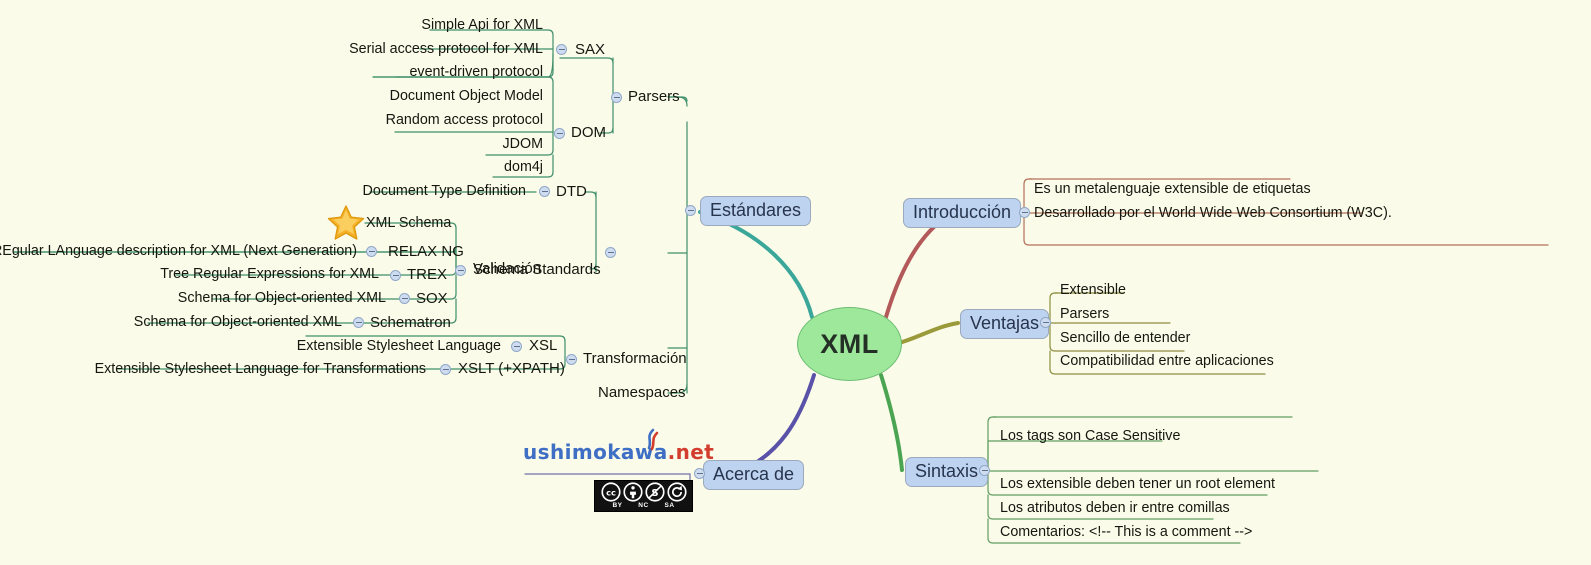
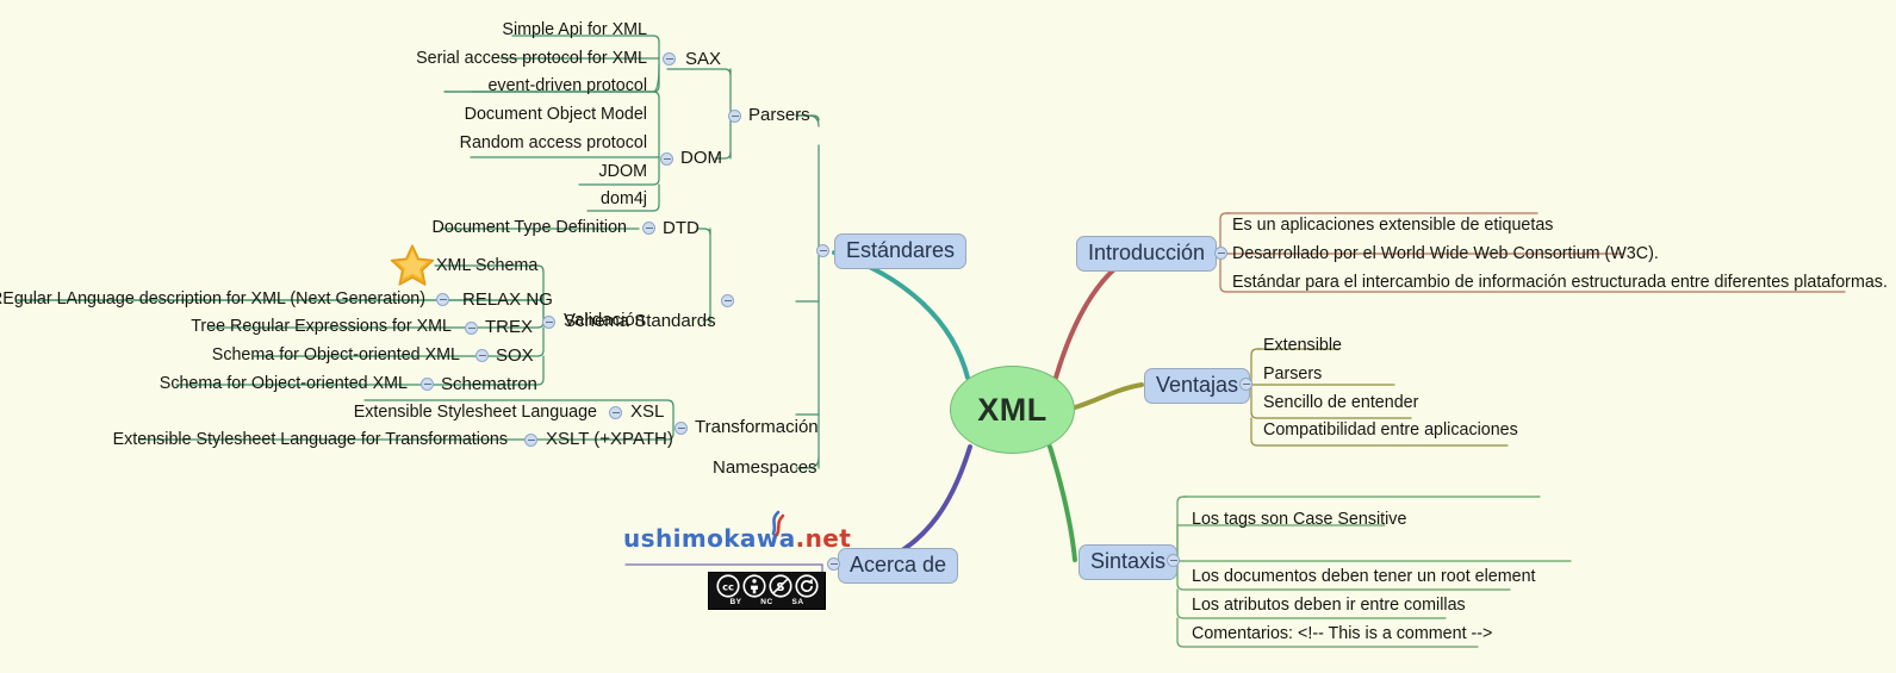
  XML
  Estándares
  Introducción
  Ventajas
  Sintaxis
  Acerca de
  Parsers
  Validación
  Transformación
  Namespaces
  Schema Standards
  SAX
  Simple Api for XML
  Serial access protocol for XML
  event-driven protocol
  DOM
  Document Object Model
  Random access protocol
  JDOM
  dom4j
  DTD
  Document Type Definition
  XML Schema
  RELAX NG
  Egular LAnguage description for XML (Next Generation)
  TREX
  Tree Regular Expressions for XML
  SOX
  Schema for Object-oriented XML
  Schematron
  Schema for Object-oriented XML
  XSL
  Extensible Stylesheet Language
  XSLT (+XPATH)
  Extensible Stylesheet Language for Transformations
- Es un metalenguaje extensible de etiquetas
+ Es un aplicaciones extensible de etiquetas
  Desarrollado por el World Wide Web Consortium (W3C).
+ Estándar para el intercambio de información estructurada entre diferentes plataformas.
  Extensible
  Parsers
  Sencillo de entender
  Compatibilidad entre aplicaciones
  Los tags son Case Sensitive
- Los extensible deben tener un root element
+ Los documentos deben tener un root element
  Los atributos deben ir entre comillas
  Comentarios: <!-- This is a comment -->
  ushimokawa.net
  cc
  S
